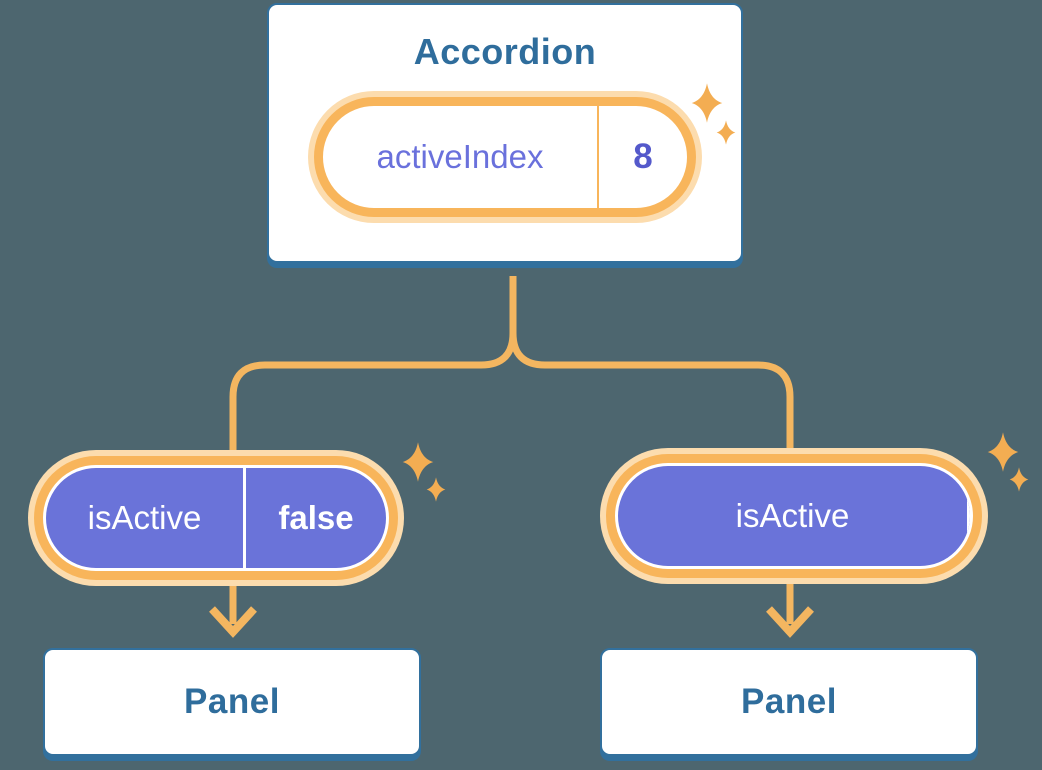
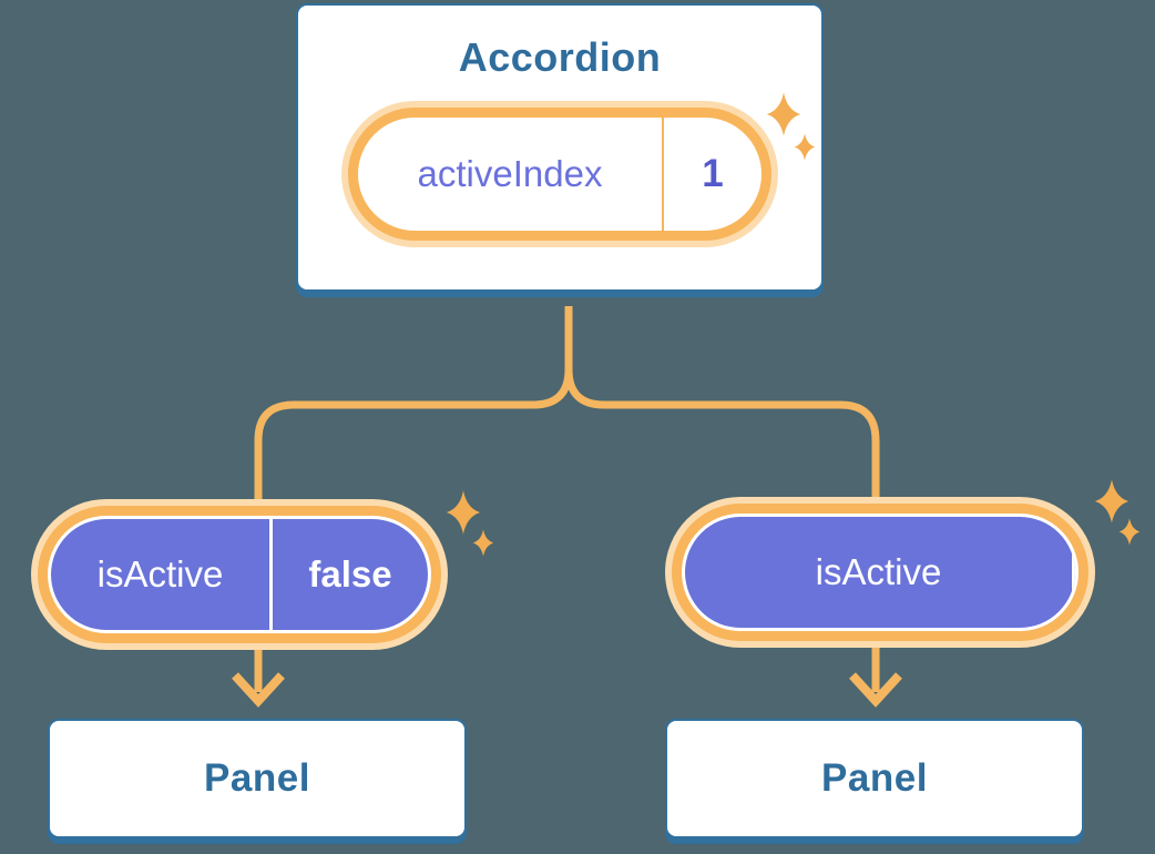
  Accordion
  activeIndex
- 8
+ 1
  isActive
  false
  isActive
  Panel
  Panel
